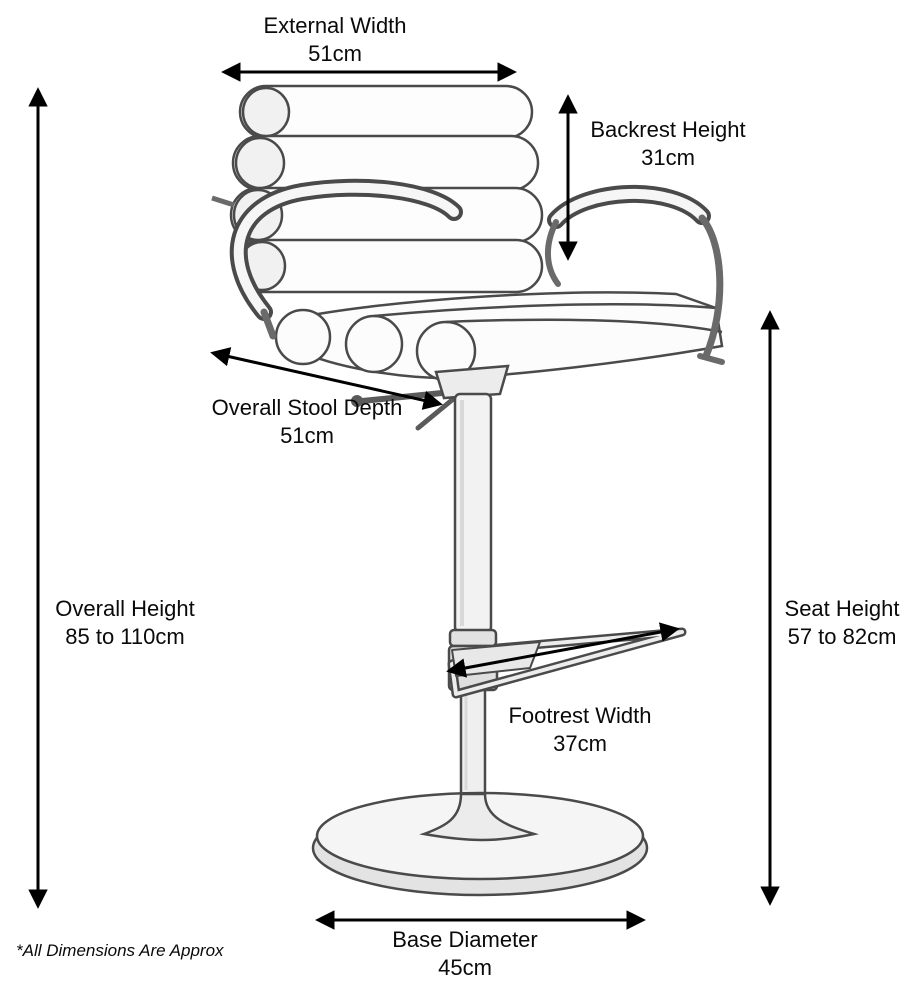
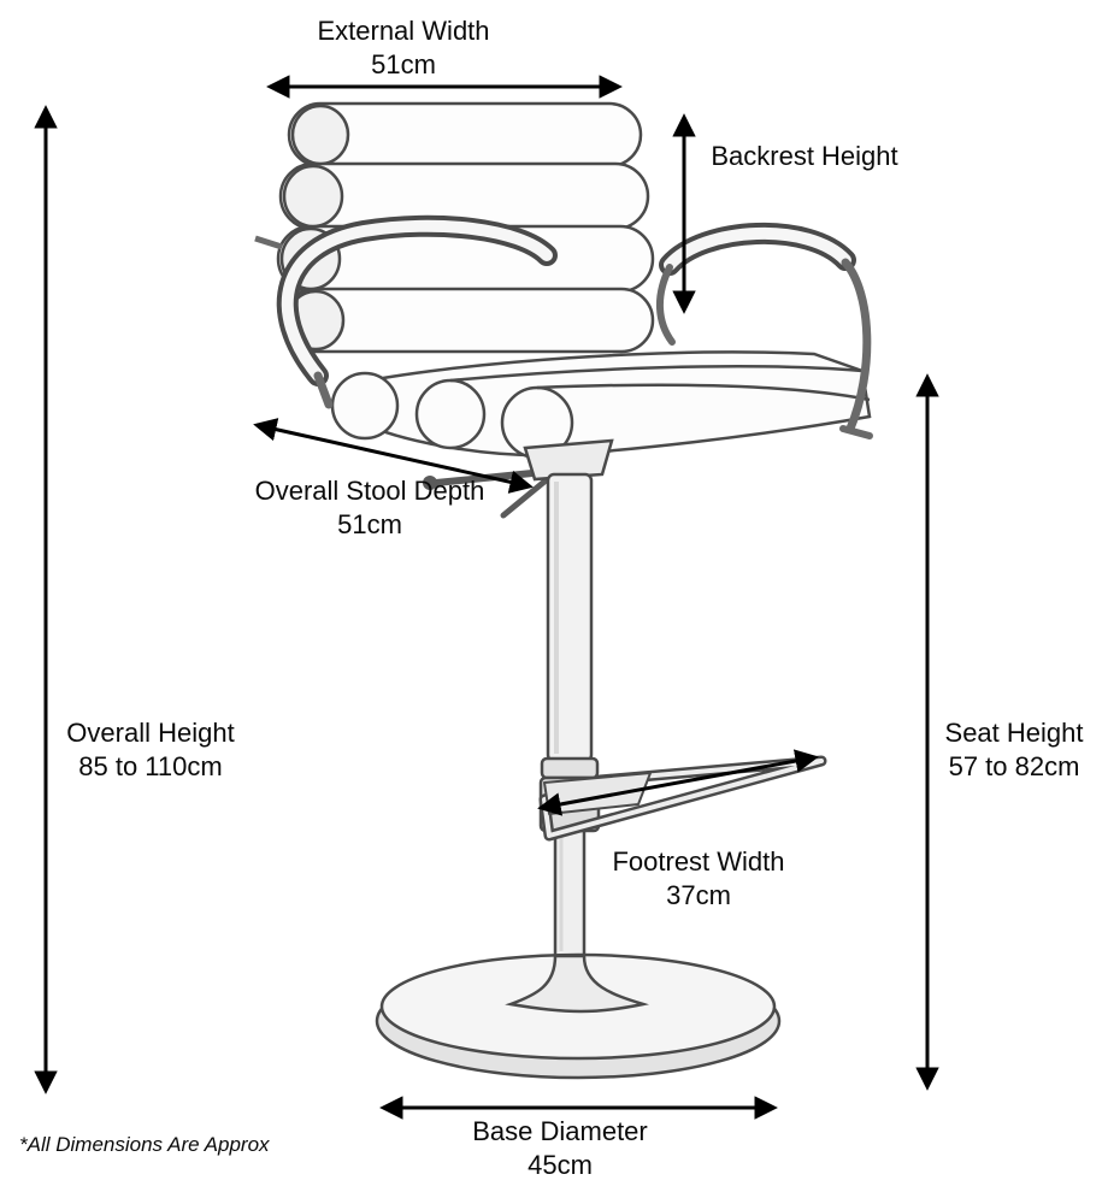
  External Width
  51cm
  Backrest Height
- 31cm
  Overall Stool Depth
  51cm
  Overall Height
  85 to 110cm
  Seat Height
  57 to 82cm
  Footrest Width
  37cm
  Base Diameter
  45cm
  *All Dimensions Are Approx
